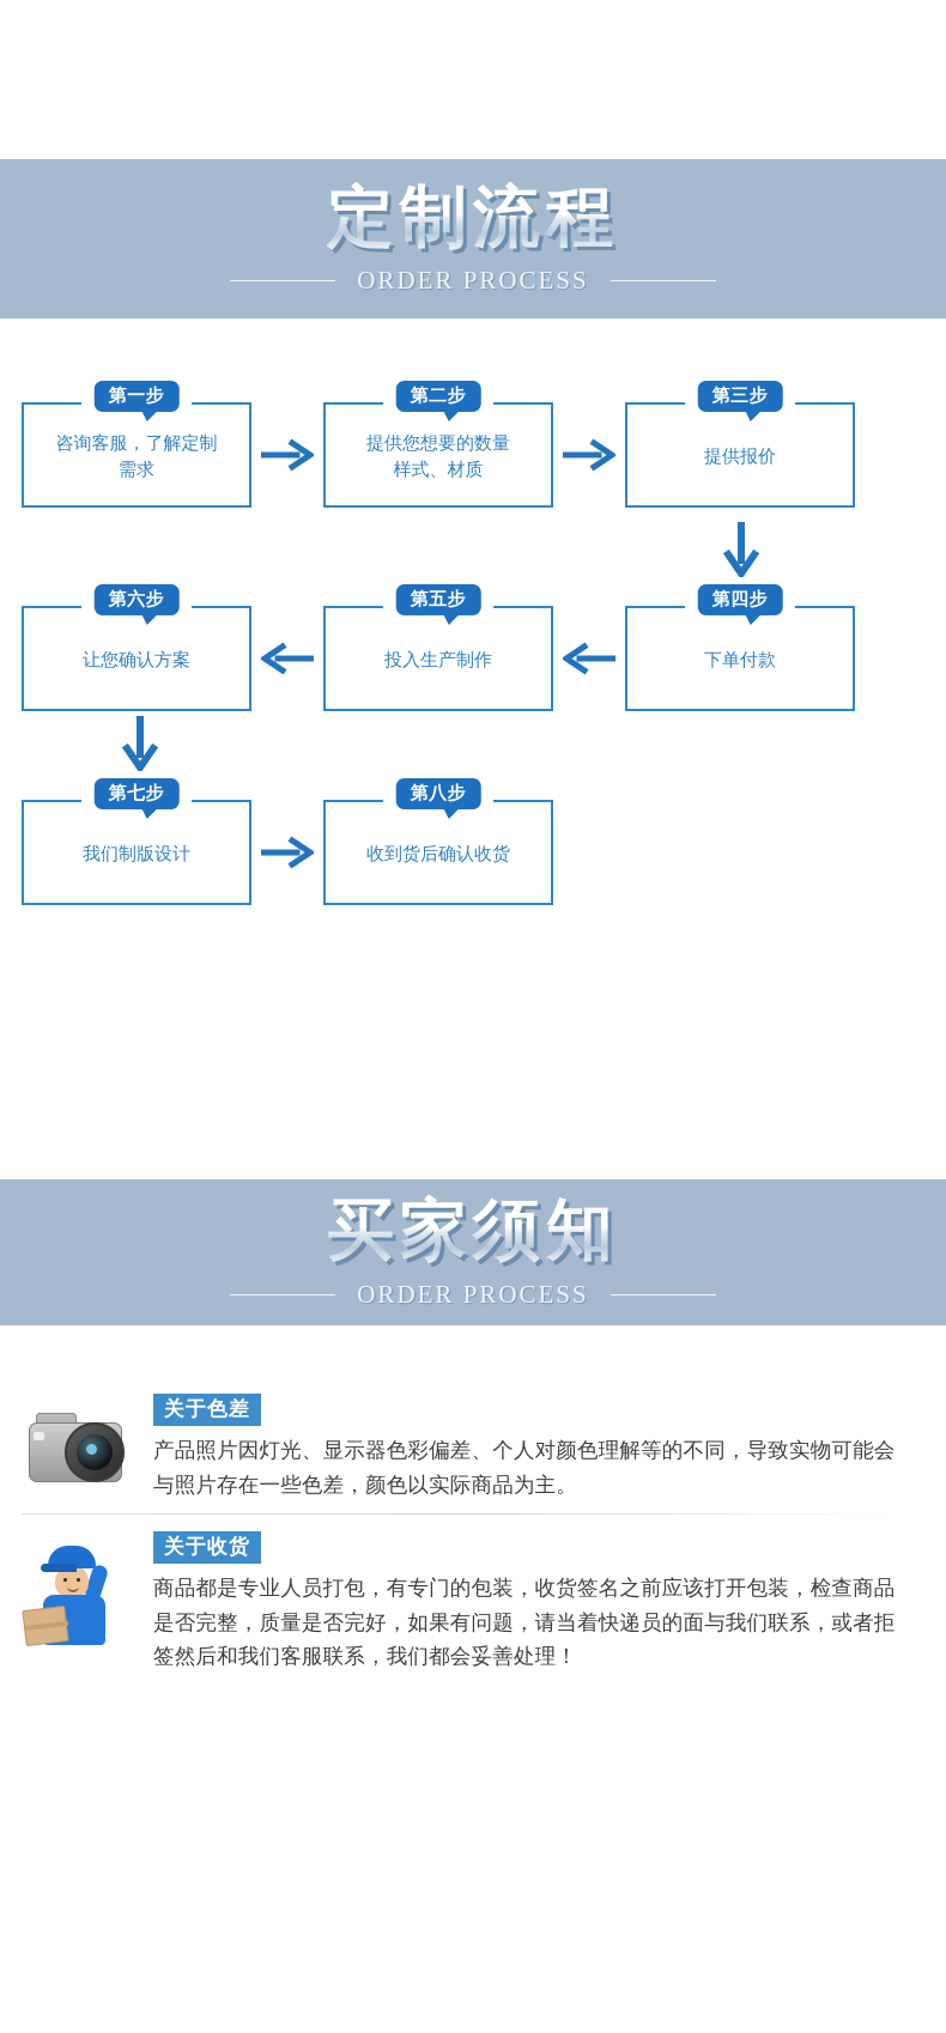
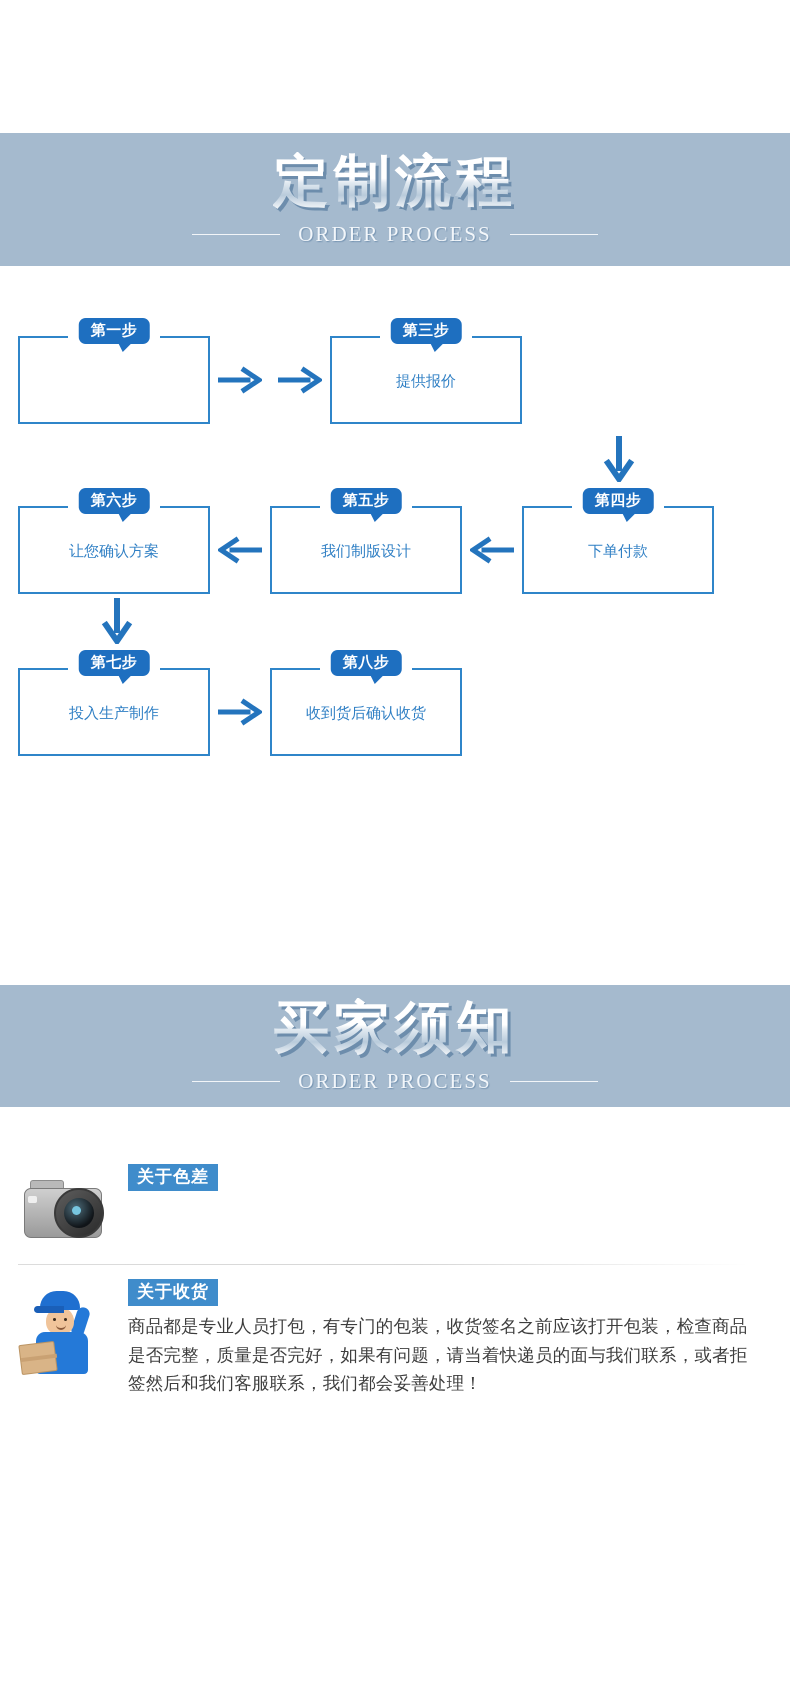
  定制流程
  ORDER PROCESS
  第一步
- 咨询客服，了解定制
- 需求
- 第二步
- 提供您想要的数量
- 样式、材质
  第三步
  提供报价
  第六步
  让您确认方案
  第五步
- 投入生产制作
+ 我们制版设计
  第四步
  下单付款
  第七步
- 我们制版设计
+ 投入生产制作
  第八步
  收到货后确认收货
  买家须知
  ORDER PROCESS
  关于色差
- 产品照片因灯光、显示器色彩偏差、个人对颜色理解等的不同，导致实物可能会
- 与照片存在一些色差，颜色以实际商品为主。
  关于收货
  商品都是专业人员打包，有专门的包装，收货签名之前应该打开包装，检查商品
  是否完整，质量是否完好，如果有问题，请当着快递员的面与我们联系，或者拒
  签然后和我们客服联系，我们都会妥善处理！
